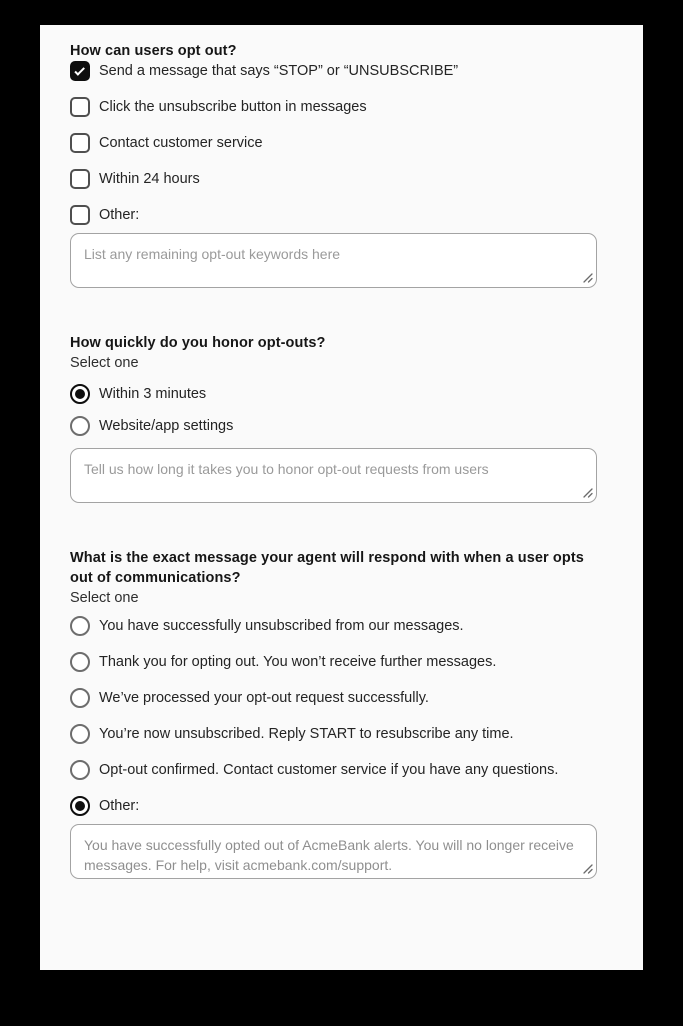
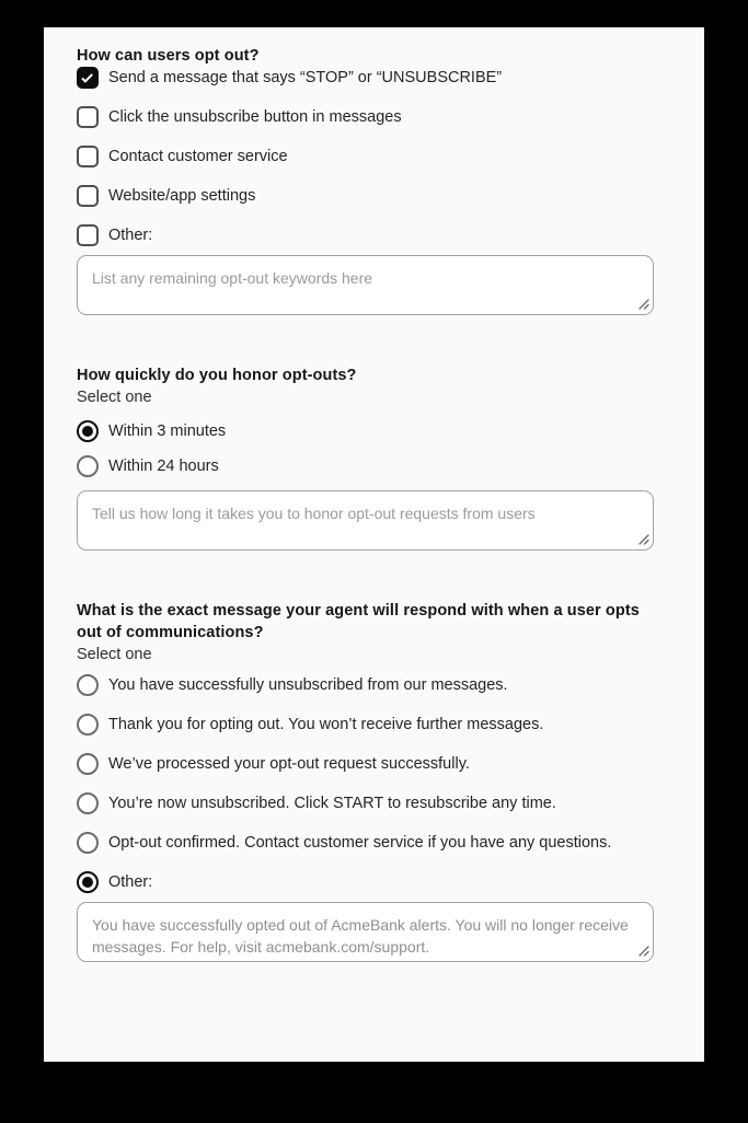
  How can users opt out?
  Send a message that says “STOP” or “UNSUBSCRIBE”
  Click the unsubscribe button in messages
  Contact customer service
- Within 24 hours
+ Website/app settings
  Other:
  List any remaining opt-out keywords here
  How quickly do you honor opt-outs?
  Select one
  Within 3 minutes
- Website/app settings
+ Within 24 hours
  Tell us how long it takes you to honor opt-out requests from users
  What is the exact message your agent will respond with when a user opts out of communications?
  Select one
  You have successfully unsubscribed from our messages.
  Thank you for opting out. You won’t receive further messages.
  We’ve processed your opt-out request successfully.
- You’re now unsubscribed. Reply START to resubscribe any time.
+ You’re now unsubscribed. Click START to resubscribe any time.
  Opt-out confirmed. Contact customer service if you have any questions.
  Other:
